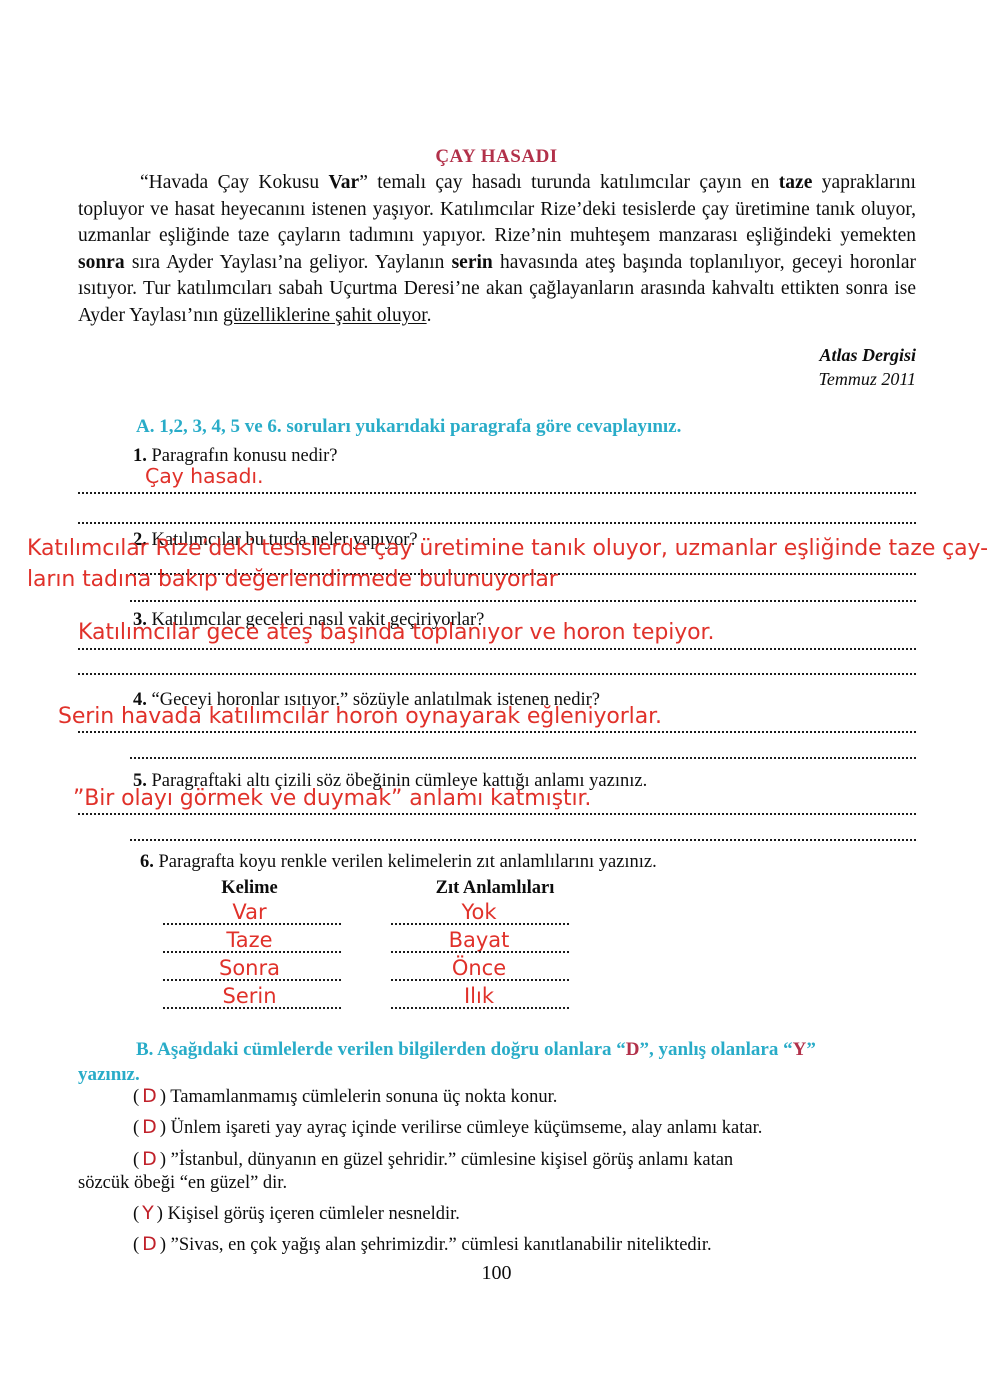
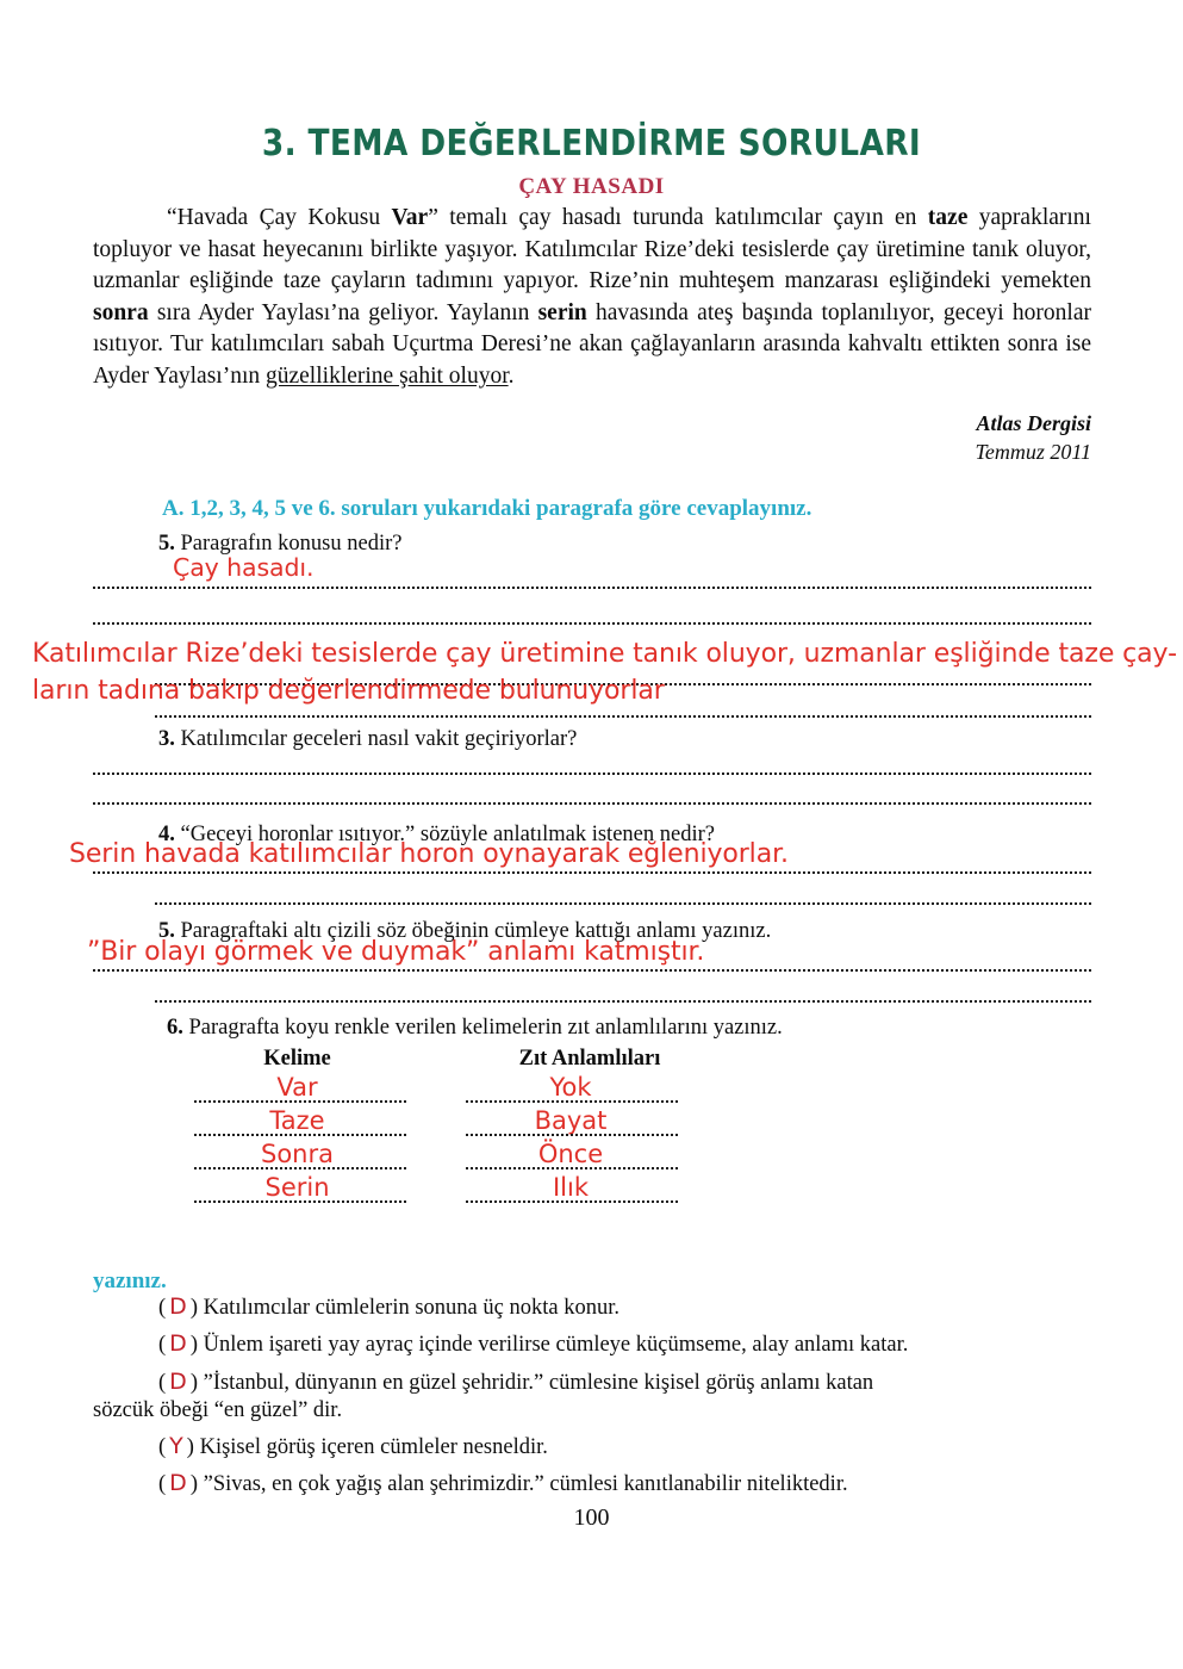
+ 3. TEMA DEĞERLENDİRME SORULARI
  ÇAY HASADI
- “Havada Çay Kokusu Var” temalı çay hasadı turunda katılımcılar çayın en taze yapraklarını topluyor ve hasat heyecanını istenen yaşıyor. Katılımcılar Rize’deki tesislerde çay üretimine tanık oluyor, uzmanlar eşliğinde taze çayların tadımını yapıyor. Rize’nin muhteşem manzarası eşliğindeki yemekten sonra sıra Ayder Yaylası’na geliyor. Yaylanın serin havasında ateş başında toplanılıyor, geceyi horonlar ısıtıyor. Tur katılımcıları sabah Uçurtma Deresi’ne akan çağlayanların arasında kahvaltı ettikten sonra ise Ayder Yaylası’nın güzelliklerine şahit oluyor.
+ “Havada Çay Kokusu Var” temalı çay hasadı turunda katılımcılar çayın en taze yapraklarını topluyor ve hasat heyecanını birlikte yaşıyor. Katılımcılar Rize’deki tesislerde çay üretimine tanık oluyor, uzmanlar eşliğinde taze çayların tadımını yapıyor. Rize’nin muhteşem manzarası eşliğindeki yemekten sonra sıra Ayder Yaylası’na geliyor. Yaylanın serin havasında ateş başında toplanılıyor, geceyi horonlar ısıtıyor. Tur katılımcıları sabah Uçurtma Deresi’ne akan çağlayanların arasında kahvaltı ettikten sonra ise Ayder Yaylası’nın güzelliklerine şahit oluyor.
  Atlas Dergisi
  Temmuz 2011
  A. 1,2, 3, 4, 5 ve 6. soruları yukarıdaki paragrafa göre cevaplayınız.
- 1. Paragrafın konusu nedir?
+ 5. Paragrafın konusu nedir?
  Çay hasadı.
- 2. Katılımcılar bu turda neler yapıyor?
  Katılımcılar Rize’deki tesislerde çay üretimine tanık oluyor, uzmanlar eşliğinde taze çay-
  ların tadına bakıp değerlendirmede bulunuyorlar
  3. Katılımcılar geceleri nasıl vakit geçiriyorlar?
- Katılımcılar gece ateş başında toplanıyor ve horon tepiyor.
  4. “Geceyi horonlar ısıtıyor.” sözüyle anlatılmak istenen nedir?
  Serin havada katılımcılar horon oynayarak eğleniyorlar.
  5. Paragraftaki altı çizili söz öbeğinin cümleye kattığı anlamı yazınız.
  ”Bir olayı görmek ve duymak” anlamı katmıştır.
  6. Paragrafta koyu renkle verilen kelimelerin zıt anlamlılarını yazınız.
  Kelime
  Zıt Anlamlıları
  Var
  Yok
  Taze
  Bayat
  Sonra
  Önce
  Serin
  Ilık
- B. Aşağıdaki cümlelerde verilen bilgilerden doğru olanlara “D”, yanlış olanlara “Y”
  yazınız.
- ( D ) Tamamlanmamış cümlelerin sonuna üç nokta konur.
+ ( D ) Katılımcılar cümlelerin sonuna üç nokta konur.
  ( D ) Ünlem işareti yay ayraç içinde verilirse cümleye küçümseme, alay anlamı katar.
  ( D ) ”İstanbul, dünyanın en güzel şehridir.” cümlesine kişisel görüş anlamı katan
  sözcük öbeği “en güzel” dir.
  ( Y ) Kişisel görüş içeren cümleler nesneldir.
  ( D ) ”Sivas, en çok yağış alan şehrimizdir.” cümlesi kanıtlanabilir niteliktedir.
  100
